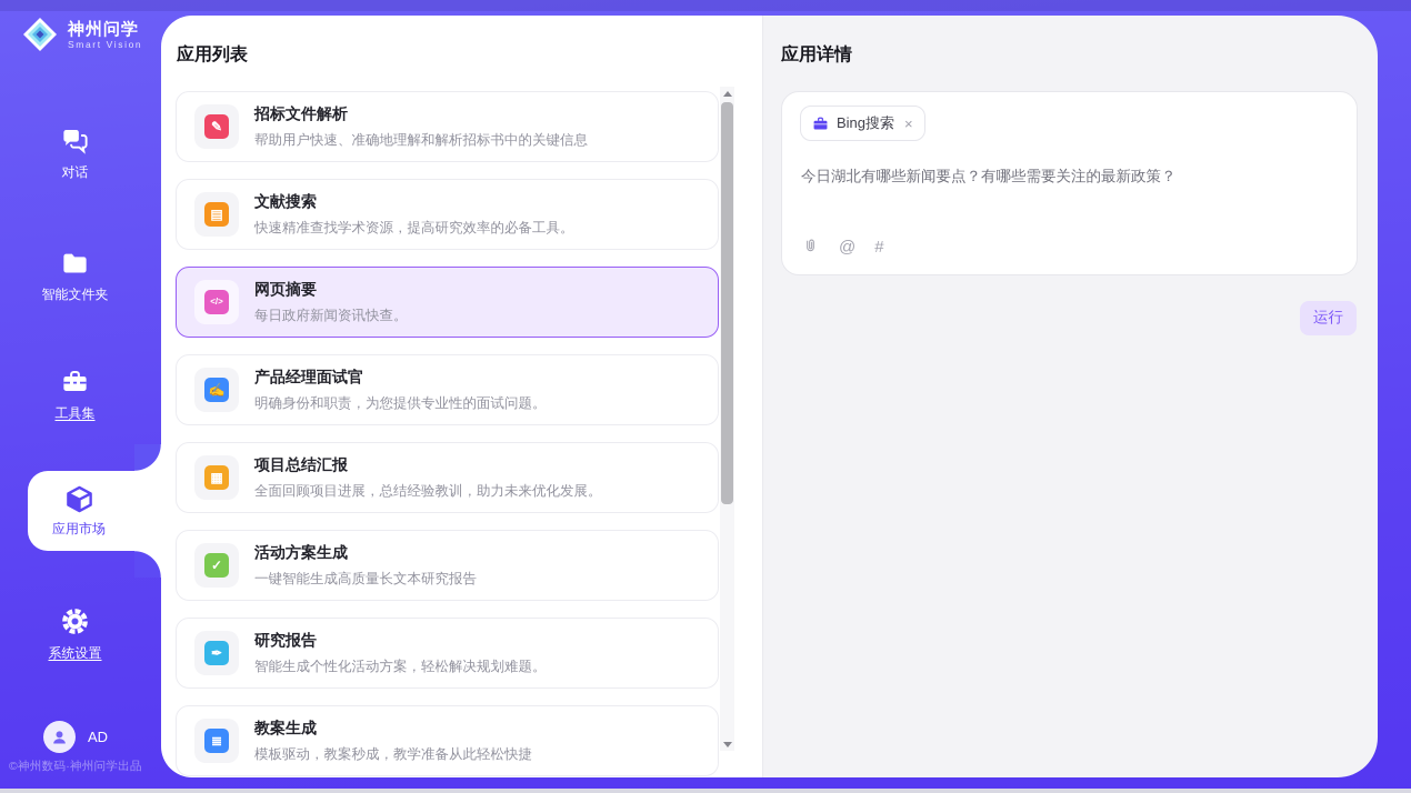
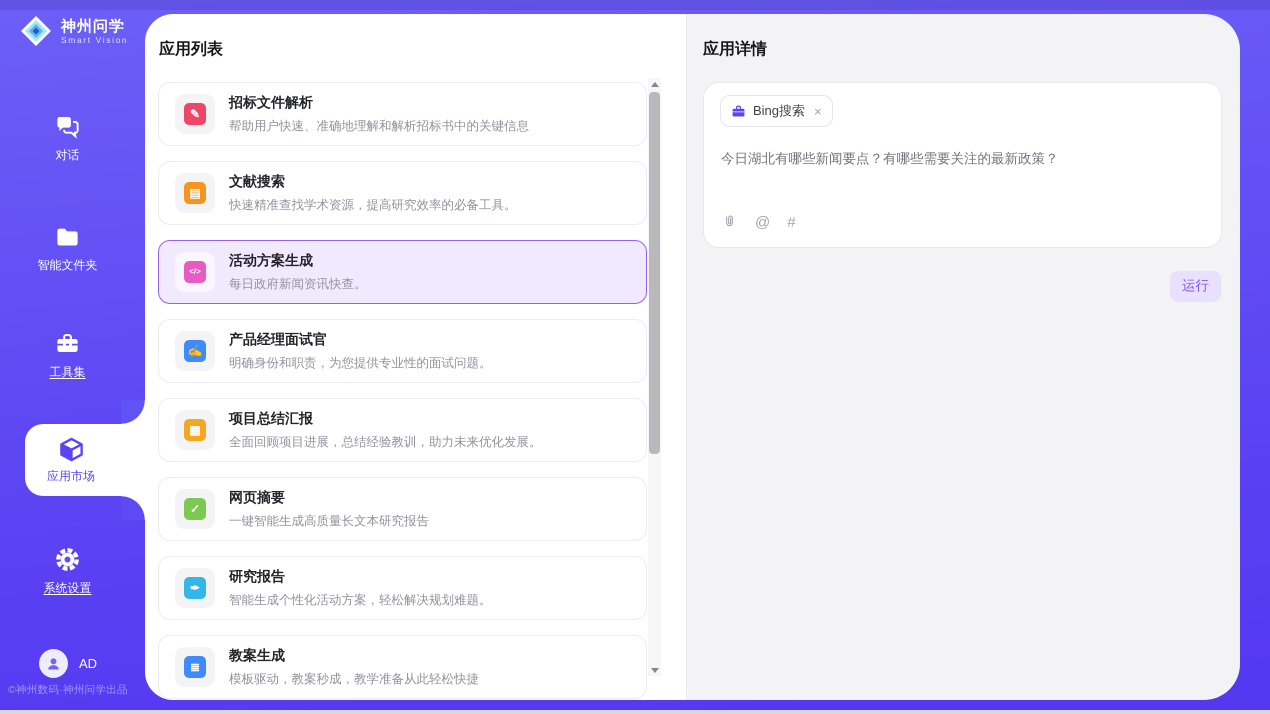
  神州问学
  Smart Vision
  对话
  智能文件夹
  工具集
  应用市场
  系统设置
  AD
  ©神州数码·神州问学出品
  应用列表
  ✎
  招标文件解析
  帮助用户快速、准确地理解和解析招标书中的关键信息
  ▤
  文献搜索
  快速精准查找学术资源，提高研究效率的必备工具。
  </>
- 网页摘要
+ 活动方案生成
  每日政府新闻资讯快查。
  ✍
  产品经理面试官
  明确身份和职责，为您提供专业性的面试问题。
  ▦
  项目总结汇报
  全面回顾项目进展，总结经验教训，助力未来优化发展。
  ✓
- 活动方案生成
+ 网页摘要
  一键智能生成高质量长文本研究报告
  ✒
  研究报告
  智能生成个性化活动方案，轻松解决规划难题。
  ≣
  教案生成
  模板驱动，教案秒成，教学准备从此轻松快捷
  应用详情
  Bing搜索
  ×
  今日湖北有哪些新闻要点？有哪些需要关注的最新政策？
  @
  #
  运行
